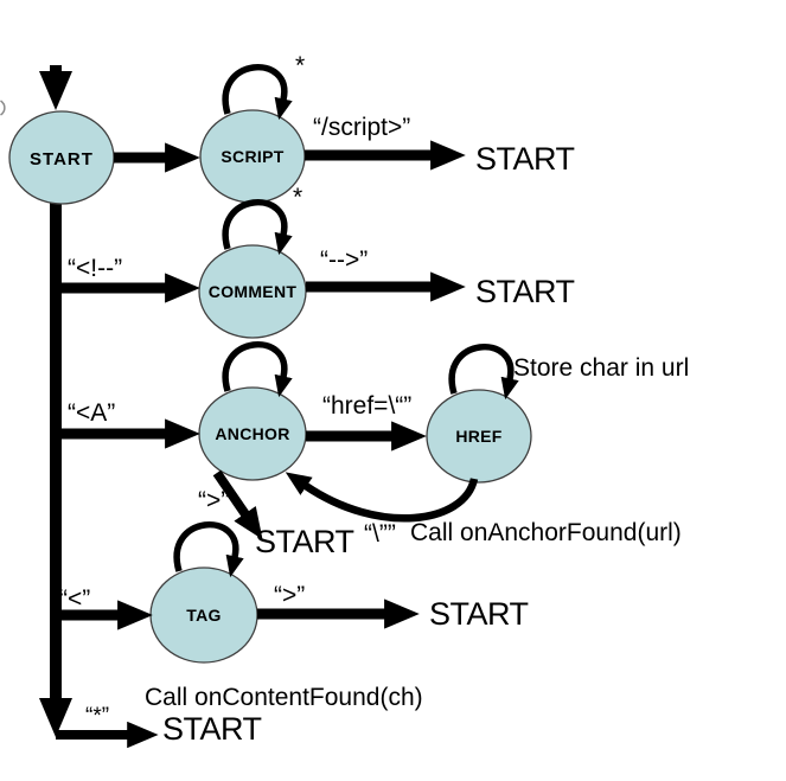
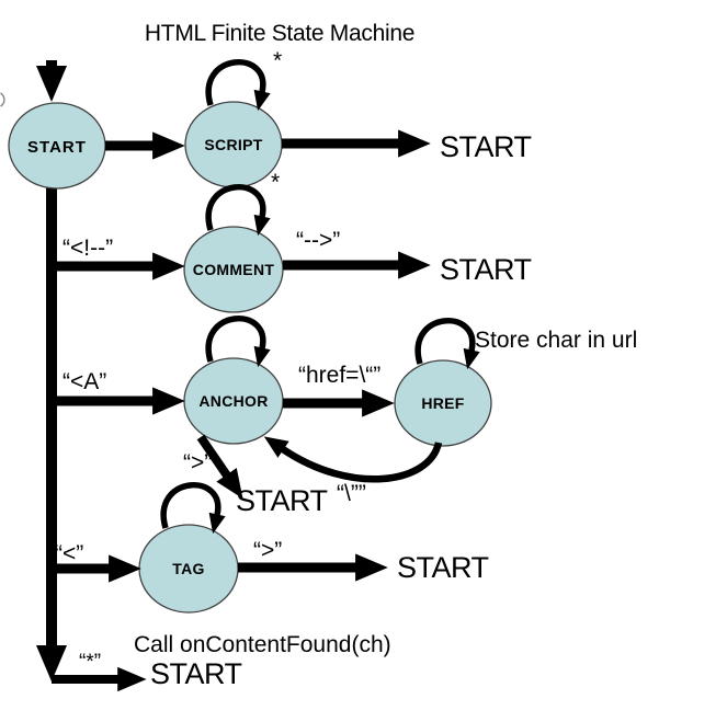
+ HTML Finite State Machine
  START
  SCRIPT
  COMMENT
  ANCHOR
  HREF
  TAG
  *
- “/script>”
  START
  *
  “<!--”
  “-->”
  START
  “<A”
  “href=\“”
  Store char in url
  “\””
- Call onAnchorFound(url)
  “>”
  START
  “<”
  “>”
  START
  Call onContentFound(ch)
  “*”
  START
